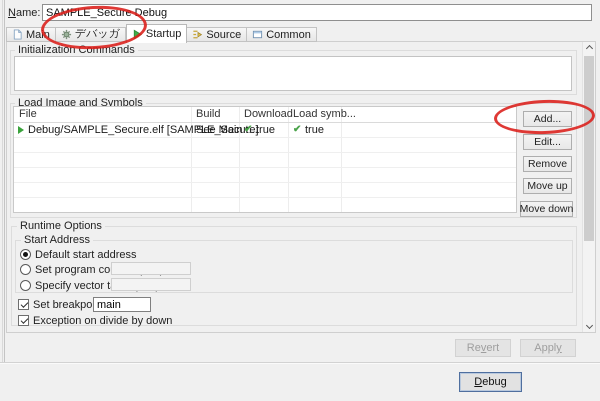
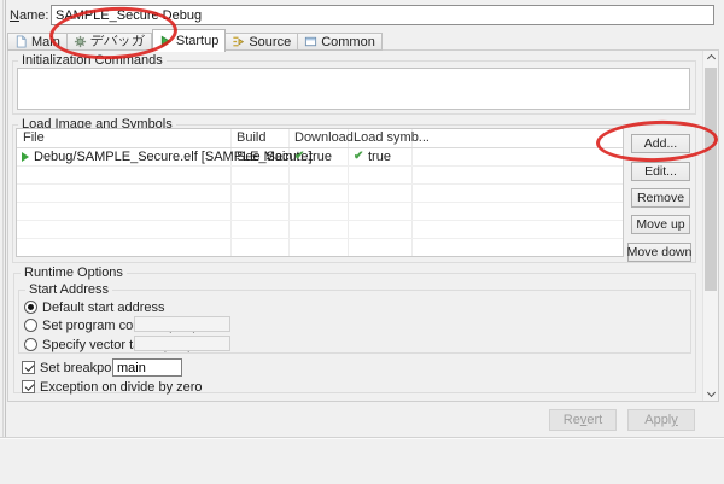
  Name:
  SAMPLE_Secure Debug
  Main
  デバッガ
  Startup
  Source
  Common
  Initialization Commands
  Load Image and Symbols
  File
  Build
  Download
  Load symb...
  Debug/SAMPLE_Secure.elf [SAMPLE_Secure]
  See Main t...
  ✔
  true
  ✔
  true
  Add...
  Edit...
  Remove
  Move up
  Move down
  Runtime Options
  Start Address
  Default start address
  main
- Exception on divide by down
+ Exception on divide by zero
  Re
  v
  ert
  Appl
  y
- D
- ebug
